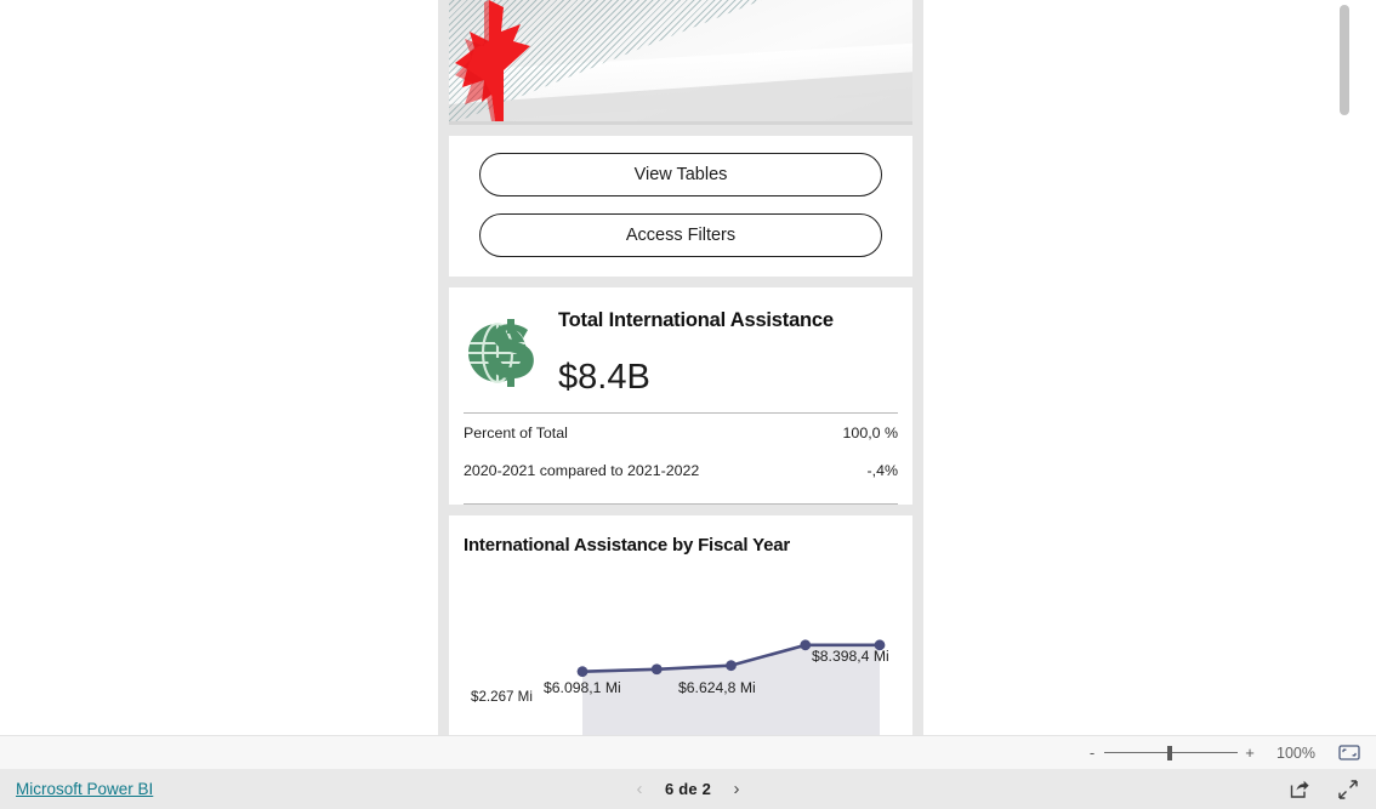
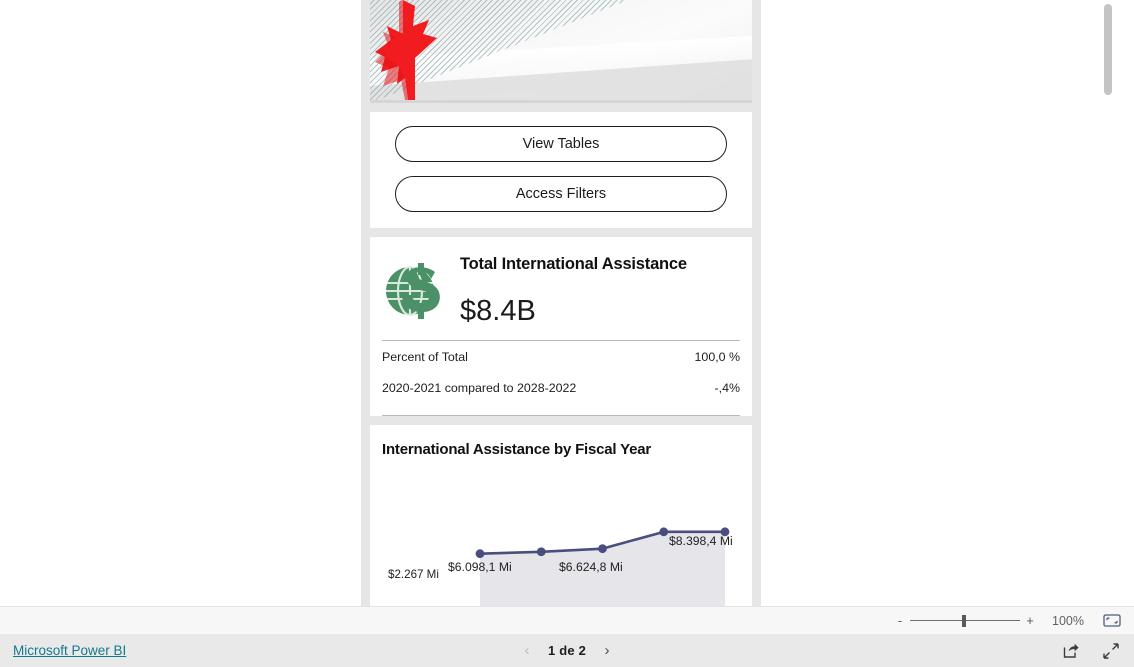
  View Tables
  Access Filters
  Total International Assistance
  $8.4B
  Percent of Total
  100,0 %
- 2020-2021 compared to 2021-2022
+ 2020-2021 compared to 2028-2022
  -,4%
  International Assistance by Fiscal Year
  $2.267 Mi
  $6.098,1 Mi
  $6.624,8 Mi
  $8.398,4 Mi
  -
  +
  100%
  Microsoft Power BI
  ‹
- 6 de 2
+ 1 de 2
  ›
